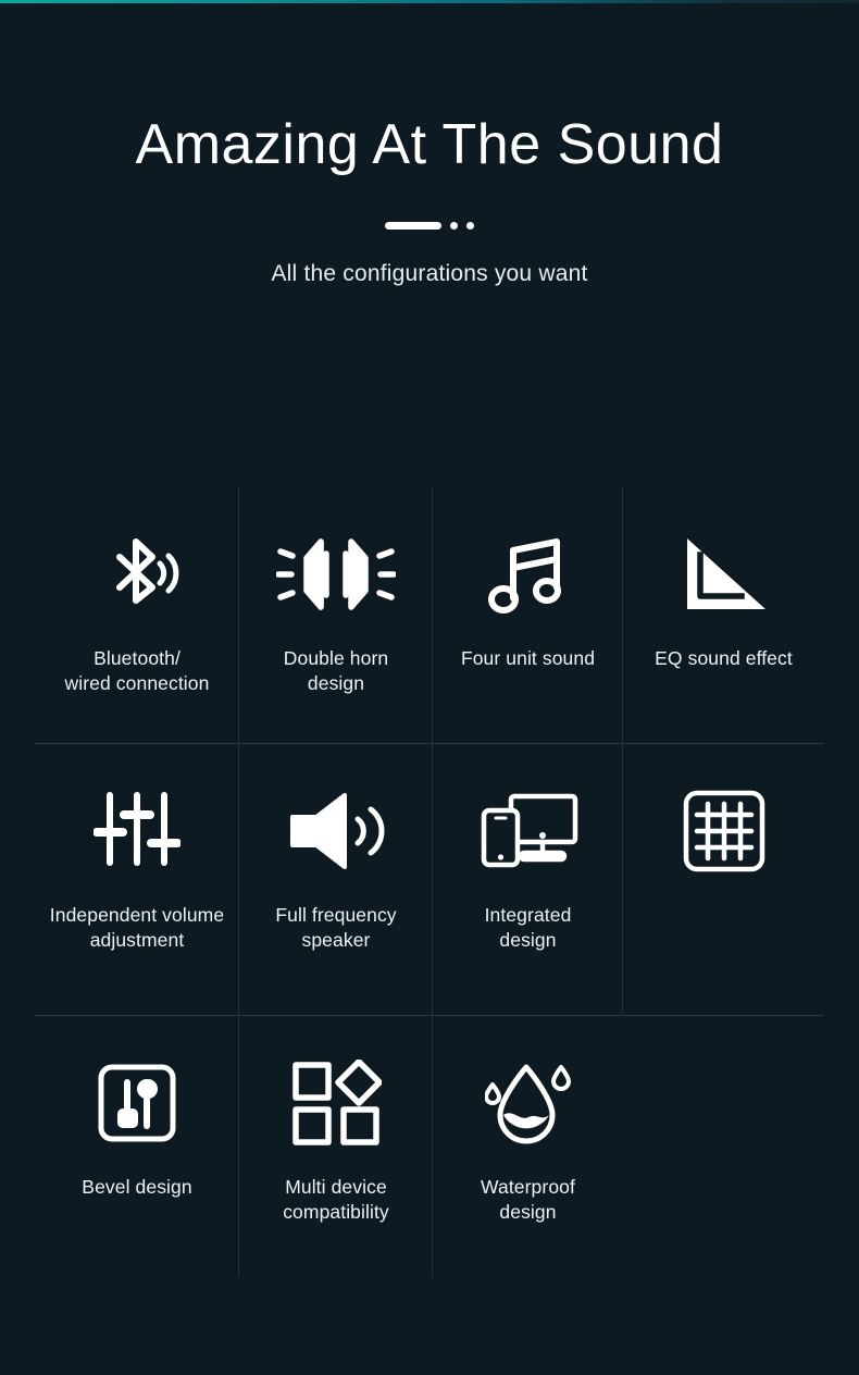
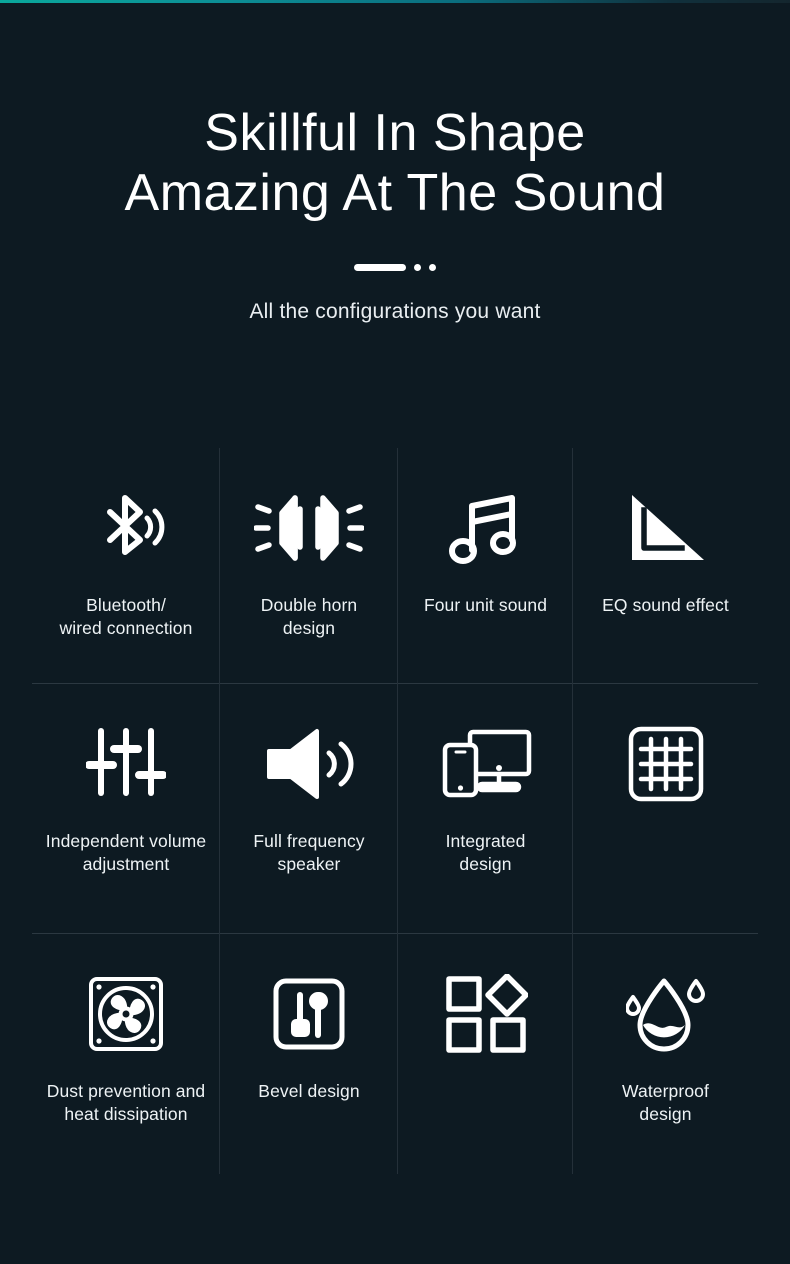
+ Skillful In Shape
  Amazing At The Sound
  All the configurations you want
  Bluetooth/
  wired connection
  Double horn
  design
  Four unit sound
  EQ sound effect
  Independent volume
  adjustment
  Full frequency
  speaker
  Integrated
  design
+ Dust prevention and
+ heat dissipation
  Bevel design
- Multi device
- compatibility
  Waterproof
  design
